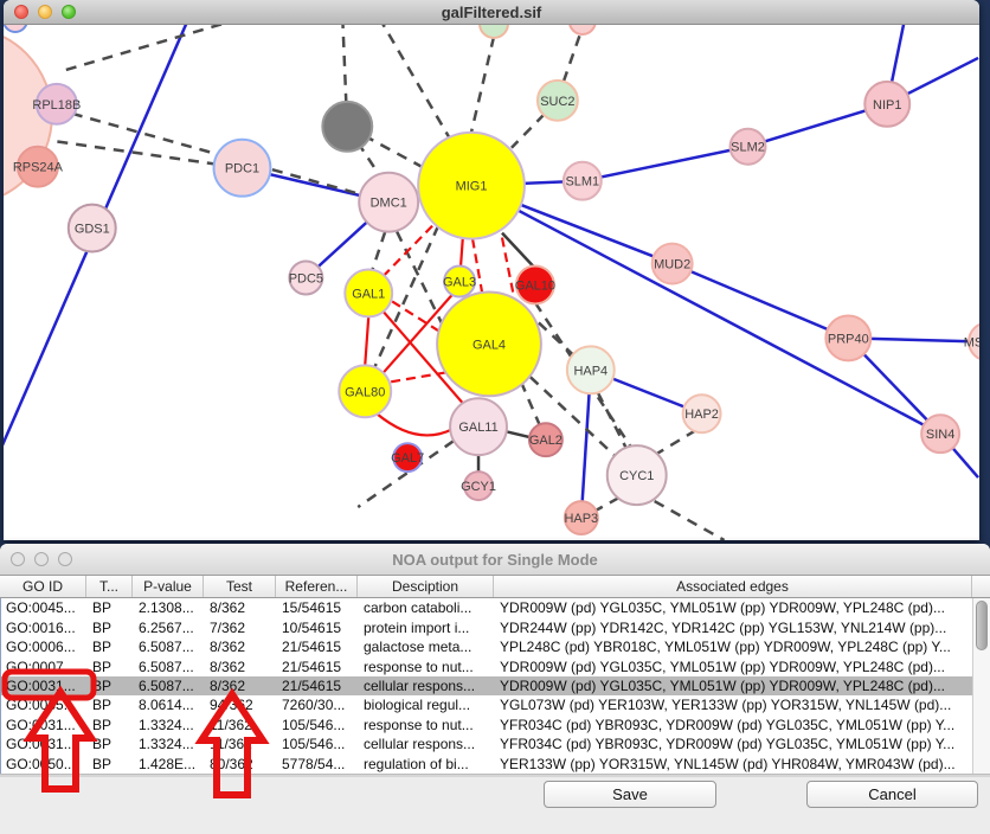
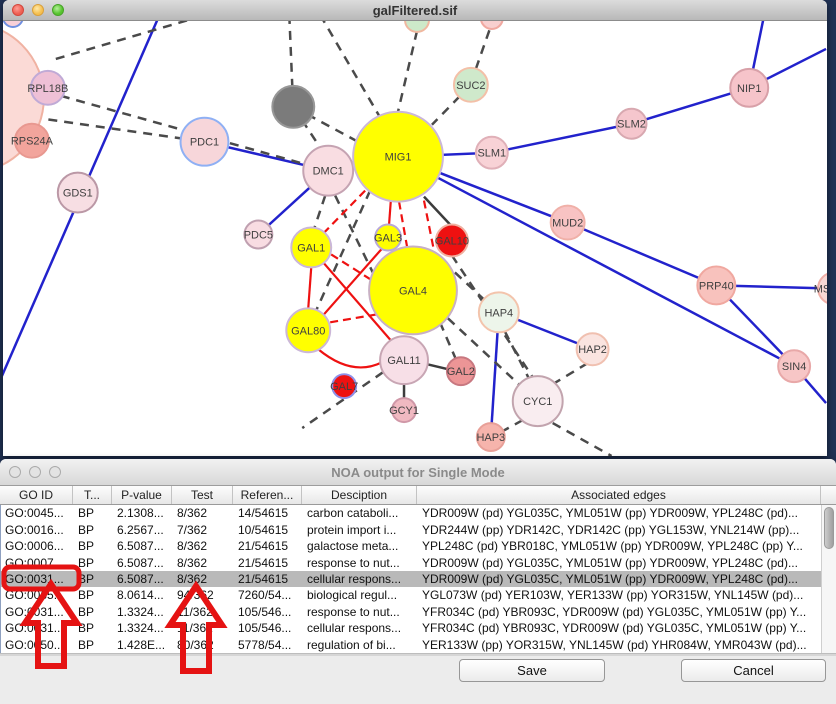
  galFiltered.sif
  RPL18B
  RPS24A
  GDS1
  PDC1
  DMC1
  PDC5
  MIG1
  SUC2
  SLM1
  SLM2
  NIP1
  MUD2
  PRP40
  SIN4
  HAP2
  HAP4
  CYC1
  HAP3
  GAL1
  GAL3
  GAL10
  GAL4
  GAL80
  GAL11
  GAL2
  GAL7
  GCY1
  NOA output for Single Mode
  GO ID
  T...
  P-value
  Test
  Referen...
  Desciption
  Associated edges
  GO:0045...
  BP
  2.1308...
  8/362
- 15/54615
+ 14/54615
  carbon cataboli...
  YDR009W (pd) YGL035C, YML051W (pp) YDR009W, YPL248C (pd)...
  GO:0016...
  BP
  6.2567...
  7/362
  10/54615
  protein import i...
  YDR244W (pp) YDR142C, YDR142C (pp) YGL153W, YNL214W (pp)...
  GO:0006...
  BP
  6.5087...
  8/362
  21/54615
  galactose meta...
  YPL248C (pd) YBR018C, YML051W (pp) YDR009W, YPL248C (pp) Y...
  GO:0007...
  BP
  6.5087...
  8/362
  21/54615
  response to nut...
  YDR009W (pd) YGL035C, YML051W (pp) YDR009W, YPL248C (pd)...
  GO:0031...
  BP
  6.5087...
  8/362
  21/54615
  cellular respons...
  YDR009W (pd) YGL035C, YML051W (pp) YDR009W, YPL248C (pd)...
  BP
  8.0614...
- 7260/30...
+ 7260/54...
  biological regul...
  YGL073W (pd) YER103W, YER133W (pp) YOR315W, YNL145W (pd)...
  GO:031...
  BP
  1.3324...
  1/362
  105/546...
  response to nut...
  YFR034C (pd) YBR093C, YDR009W (pd) YGL035C, YML051W (pp) Y...
  GO:031..
  BP
  1.3324...
  11/36
  105/546...
  cellular respons...
  YFR034C (pd) YBR093C, YDR009W (pd) YGL035C, YML051W (pp) Y...
  GO:050..
  BP
  1.428E...
  5778/54...
  regulation of bi...
  YER133W (pp) YOR315W, YNL145W (pd) YHR084W, YMR043W (pd)...
  Save
  Cancel
